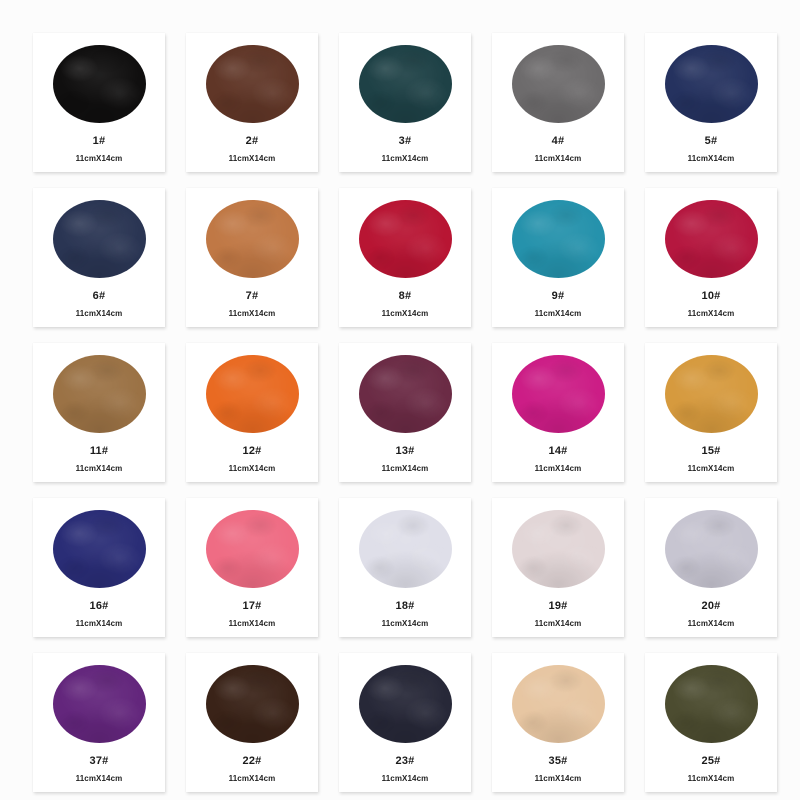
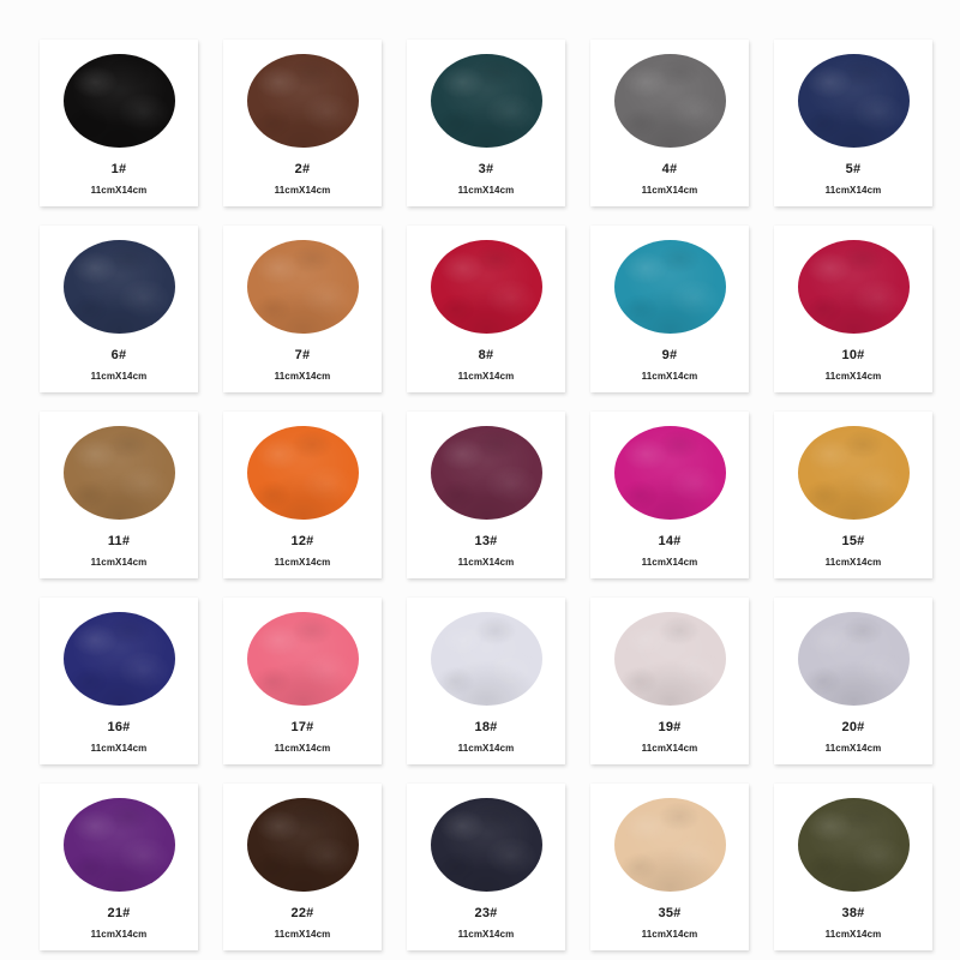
  1#
  11cmX14cm
  2#
  11cmX14cm
  3#
  11cmX14cm
  4#
  11cmX14cm
  5#
  11cmX14cm
  6#
  11cmX14cm
  7#
  11cmX14cm
  8#
  11cmX14cm
  9#
  11cmX14cm
  10#
  11cmX14cm
  11#
  11cmX14cm
  12#
  11cmX14cm
  13#
  11cmX14cm
  14#
  11cmX14cm
  15#
  11cmX14cm
  16#
  11cmX14cm
  17#
  11cmX14cm
  18#
  11cmX14cm
  19#
  11cmX14cm
  20#
  11cmX14cm
- 37#
+ 21#
  11cmX14cm
  22#
  11cmX14cm
  23#
  11cmX14cm
  35#
  11cmX14cm
- 25#
+ 38#
  11cmX14cm
